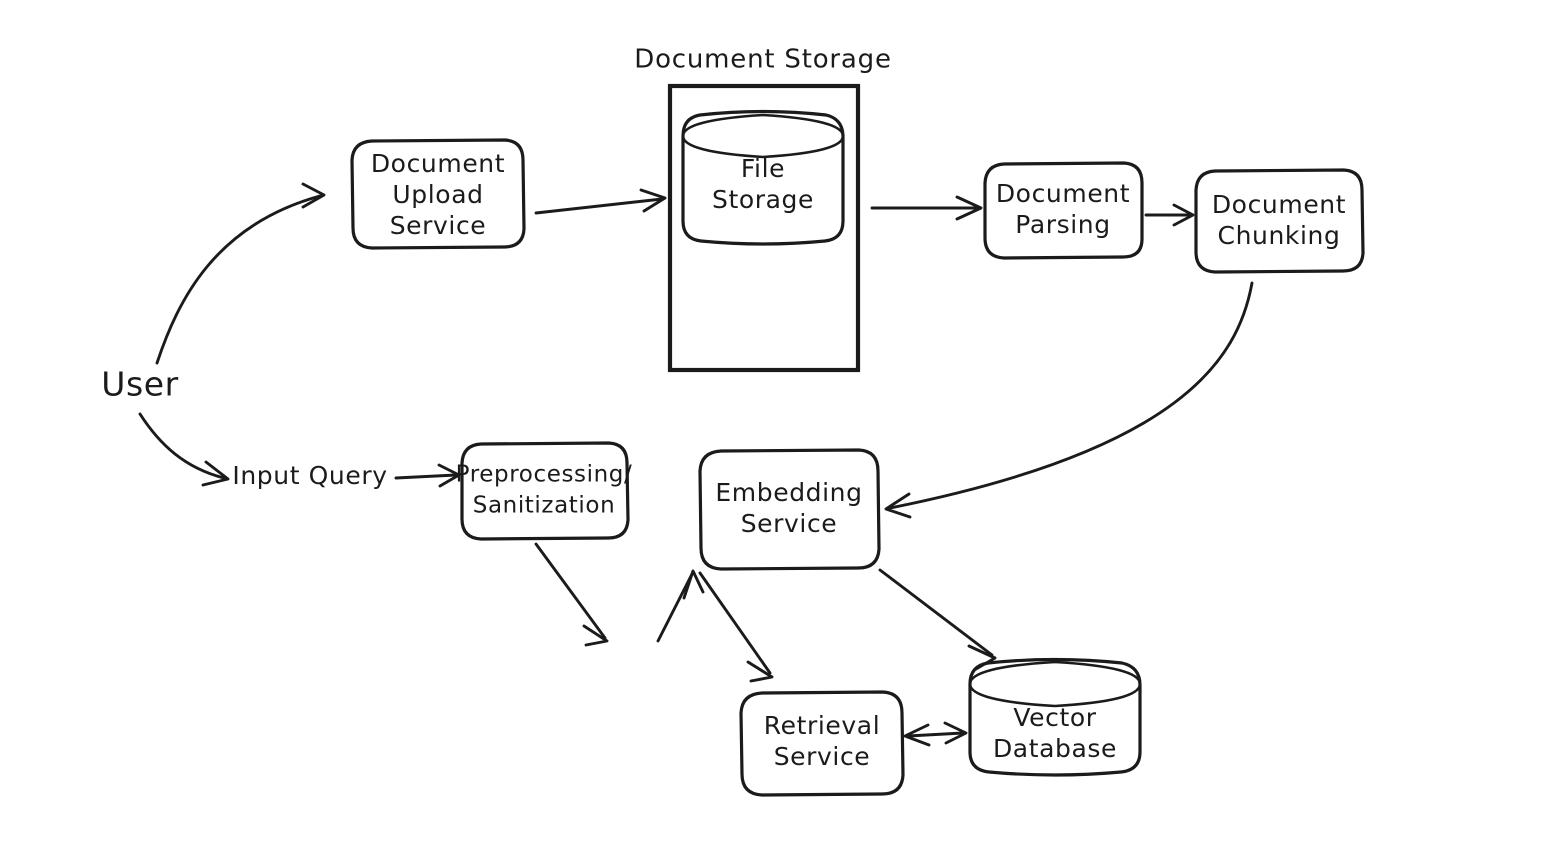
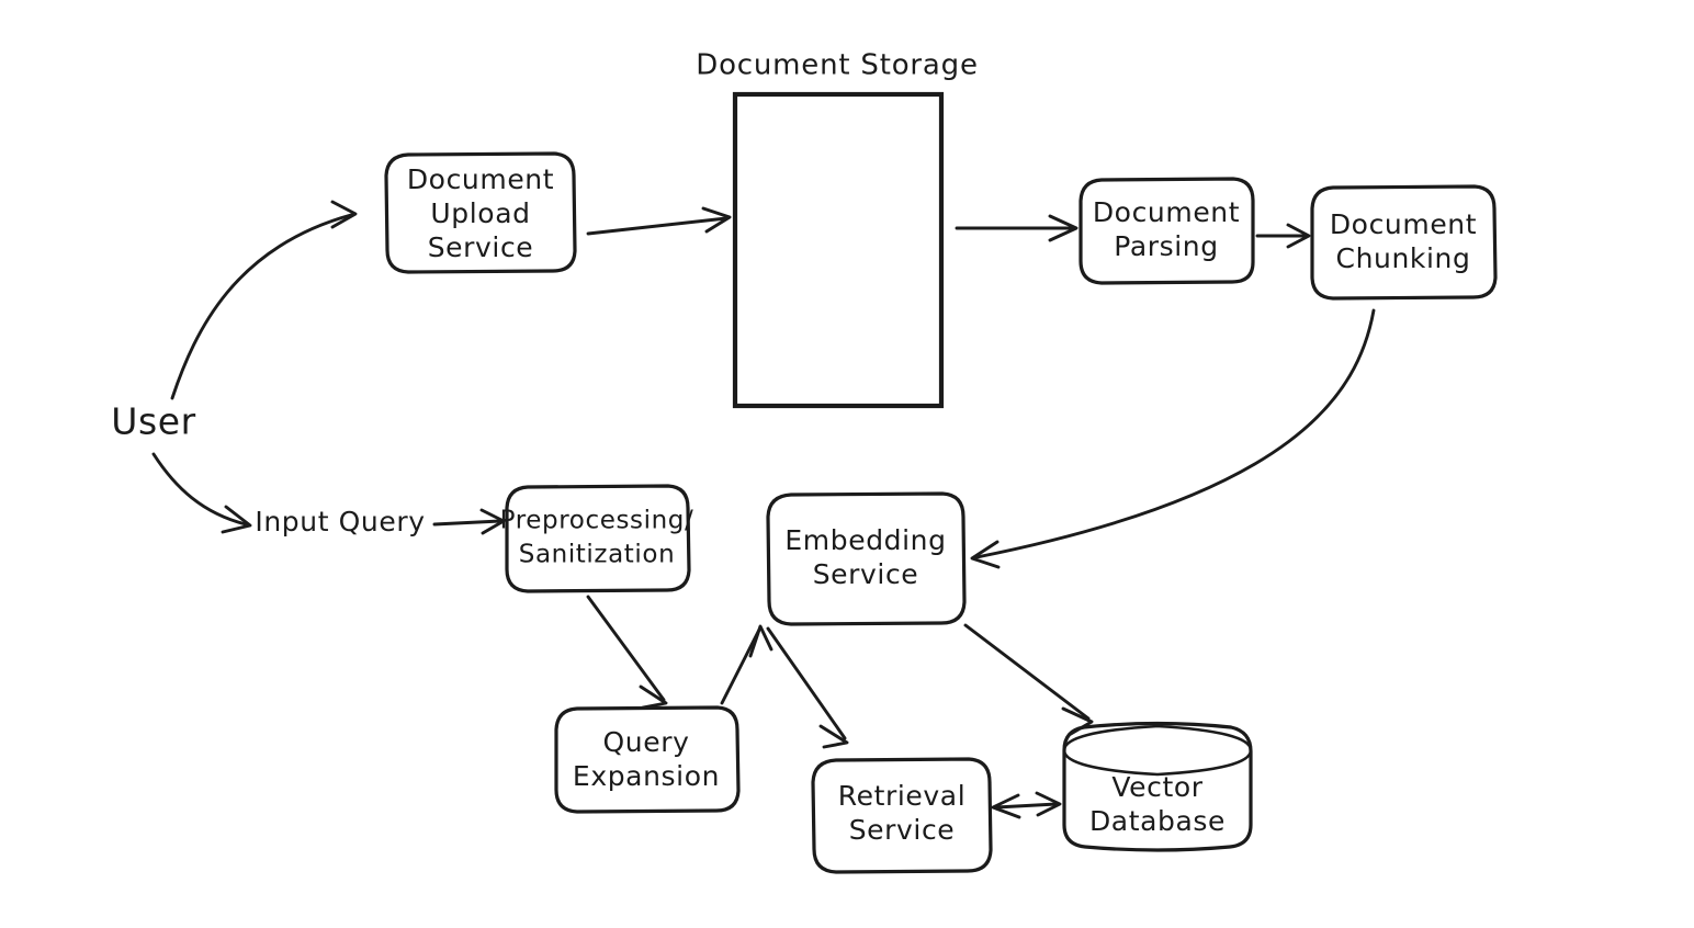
  Document
  Upload
  Service
- File
- Storage
  Document Storage
  Document
  Parsing
  Document
  Chunking
  Preprocessing/
  Sanitization
+ Query
+ Expansion
  Embedding
  Service
  Retrieval
  Service
  Vector
  Database
  User
  Input Query
